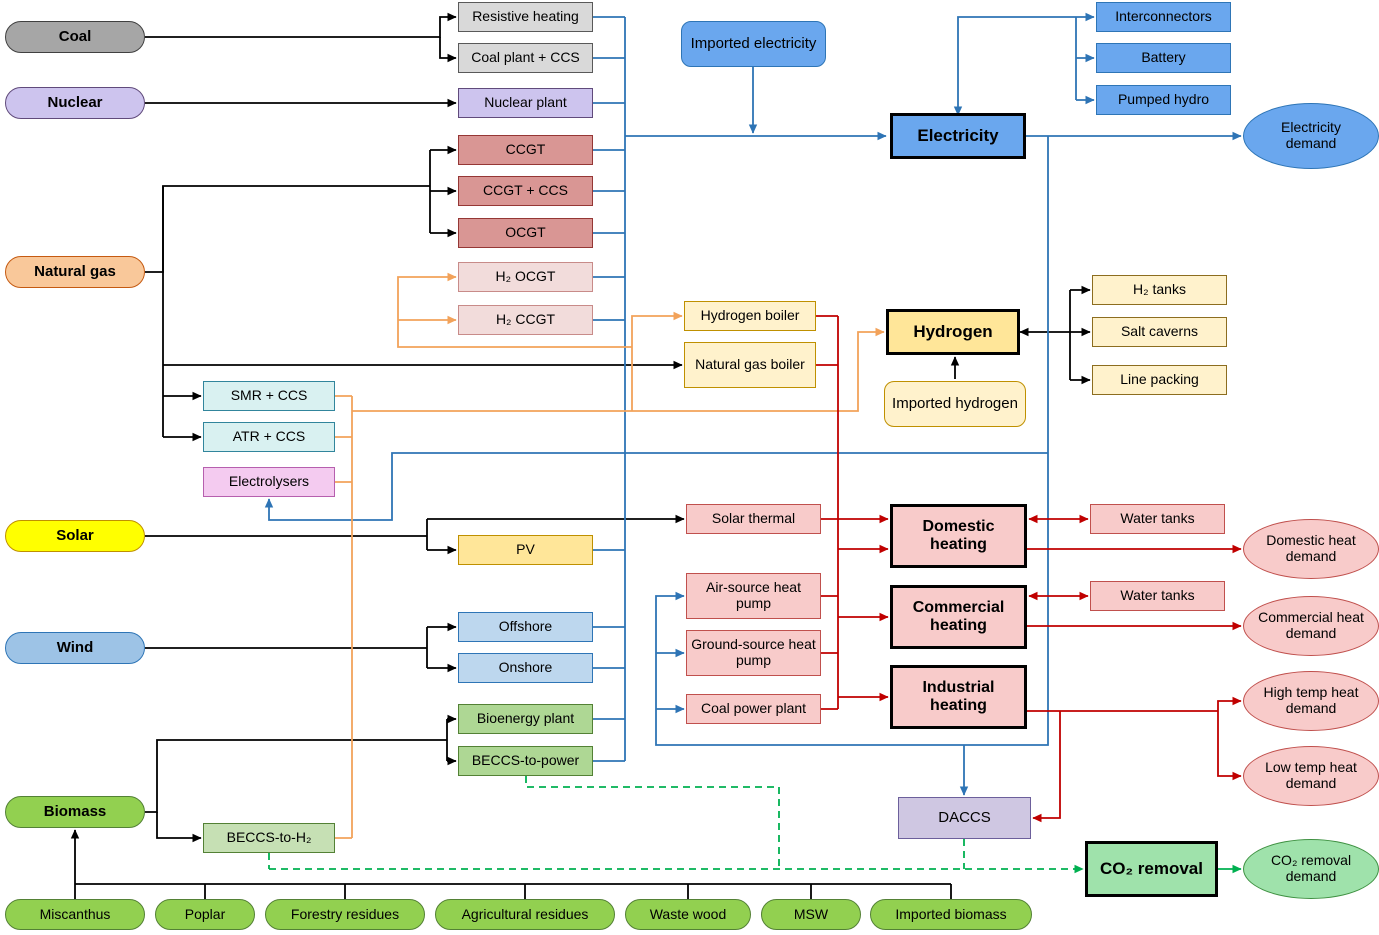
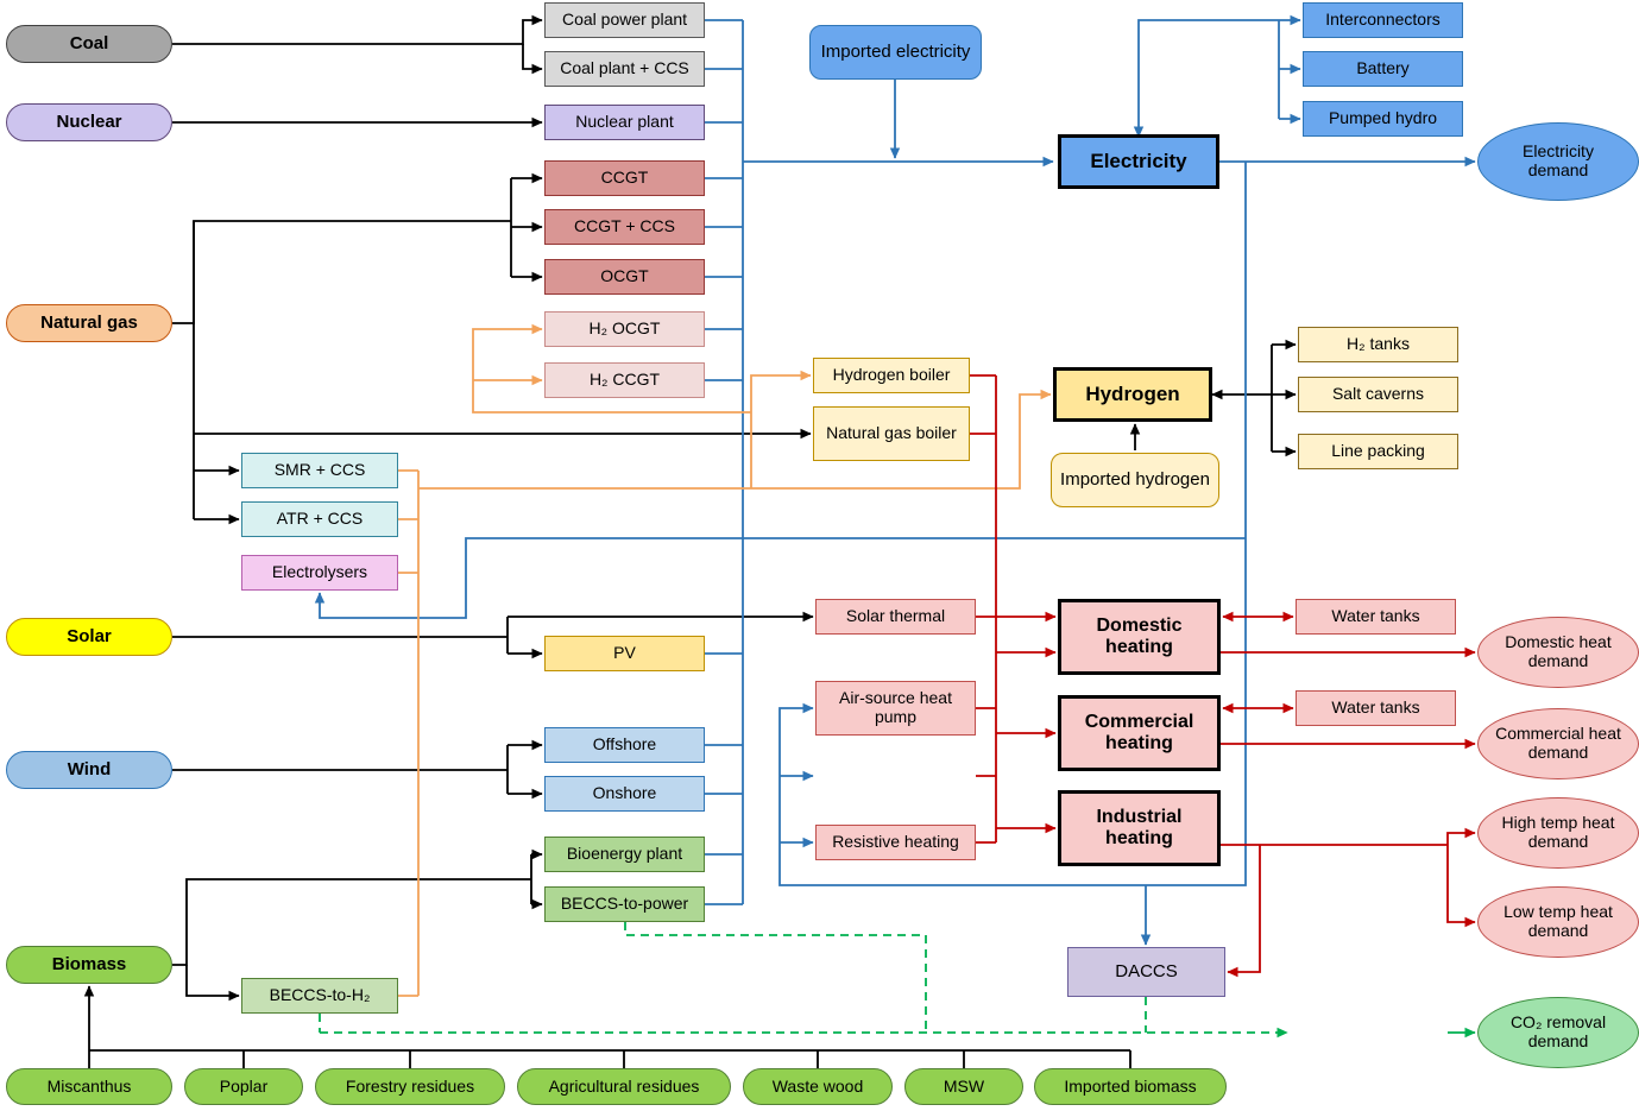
  Coal
  Nuclear
  Natural gas
  Solar
  Wind
  Biomass
  Miscanthus
  Poplar
  Forestry residues
  Agricultural residues
  Waste wood
  MSW
  Imported biomass
- Resistive heating
+ Coal power plant
  Coal plant + CCS
  Nuclear plant
  CCGT
  CCGT + CCS
  OCGT
  H₂ OCGT
  H₂ CCGT
  SMR + CCS
  ATR + CCS
  Electrolysers
  PV
  Offshore
  Onshore
  Bioenergy plant
  BECCS-to-power
  BECCS-to-H₂
  Imported electricity
  Hydrogen boiler
  Natural gas boiler
  Solar thermal
  Air-source heat pump
- Ground-source heat pump
- Coal power plant
+ Resistive heating
  Electricity
  Hydrogen
  Imported hydrogen
  Domestic heating
  Commercial heating
  Industrial heating
  DACCS
- CO₂ removal
  Interconnectors
  Battery
  Pumped hydro
  H₂ tanks
  Salt caverns
  Line packing
  Water tanks
  Water tanks
  Electricity demand
  Domestic heat demand
  Commercial heat demand
  High temp heat demand
  Low temp heat demand
  CO₂ removal demand
